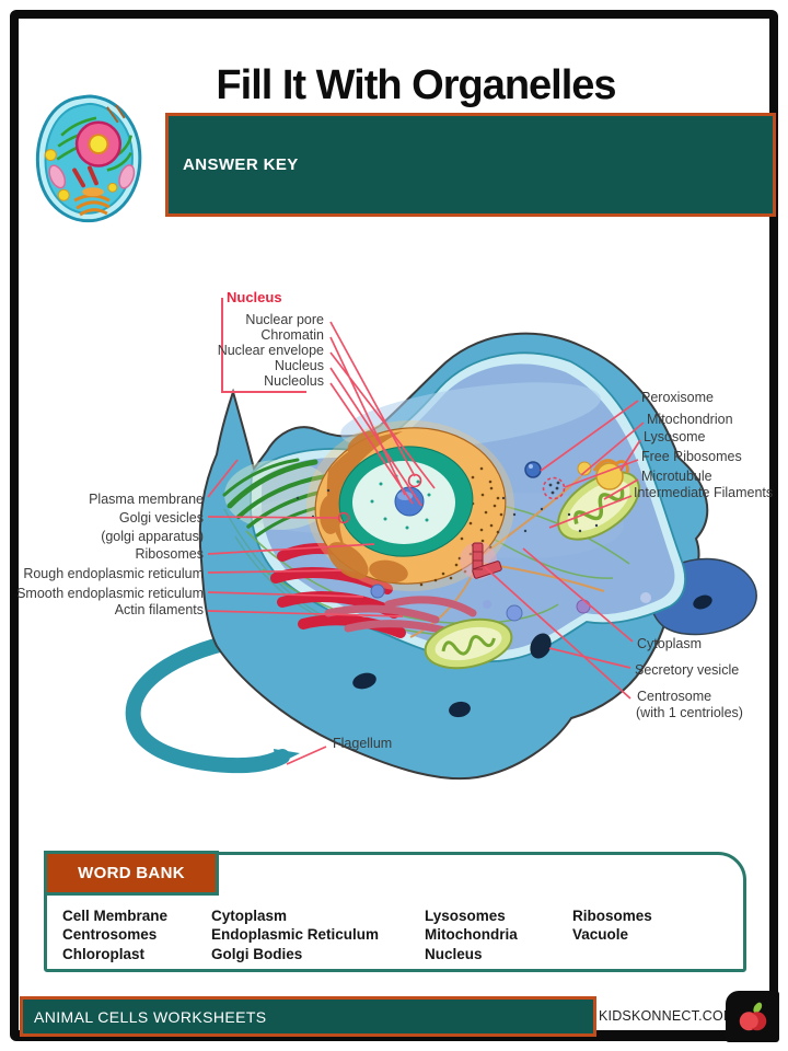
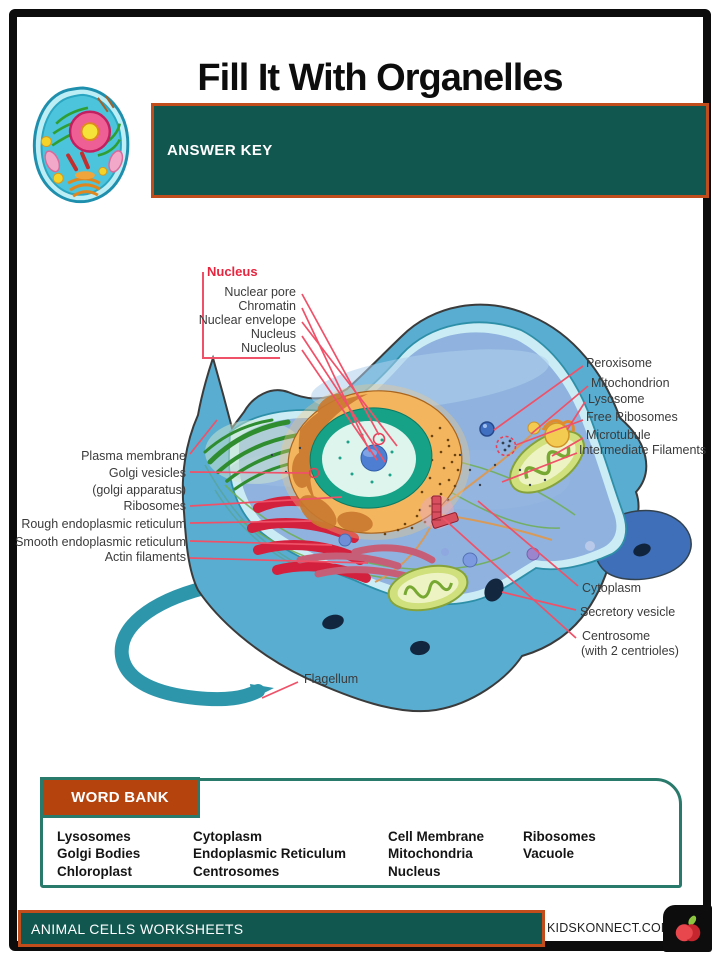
  Fill It With Organelles
  ANSWER KEY
  Nucleus
  Nuclear pore
  Chromatin
  Nuclear envelope
  Nucleus
  Nucleolus
  Plasma membrane
  Golgi vesicles
  (golgi apparatus)
  Ribosomes
  Rough endoplasmic reticulum
  Smooth endoplasmic reticulum
  Actin filaments
  Peroxisome
  Mitochondrion
  Lysosome
  Free Ribosomes
  Microtubule
  Intermediate Filaments
  Cytoplasm
  Secretory vesicle
  Centrosome
- (with 1 centrioles)
+ (with 2 centrioles)
  Flagellum
  WORD BANK
- Cell Membrane
+ Lysosomes
- Centrosomes
+ Golgi Bodies
  Chloroplast
  Cytoplasm
  Endoplasmic Reticulum
- Golgi Bodies
+ Centrosomes
- Lysosomes
+ Cell Membrane
  Mitochondria
  Nucleus
  Ribosomes
  Vacuole
  ANIMAL CELLS WORKSHEETS
  KIDSKONNECT.CO
